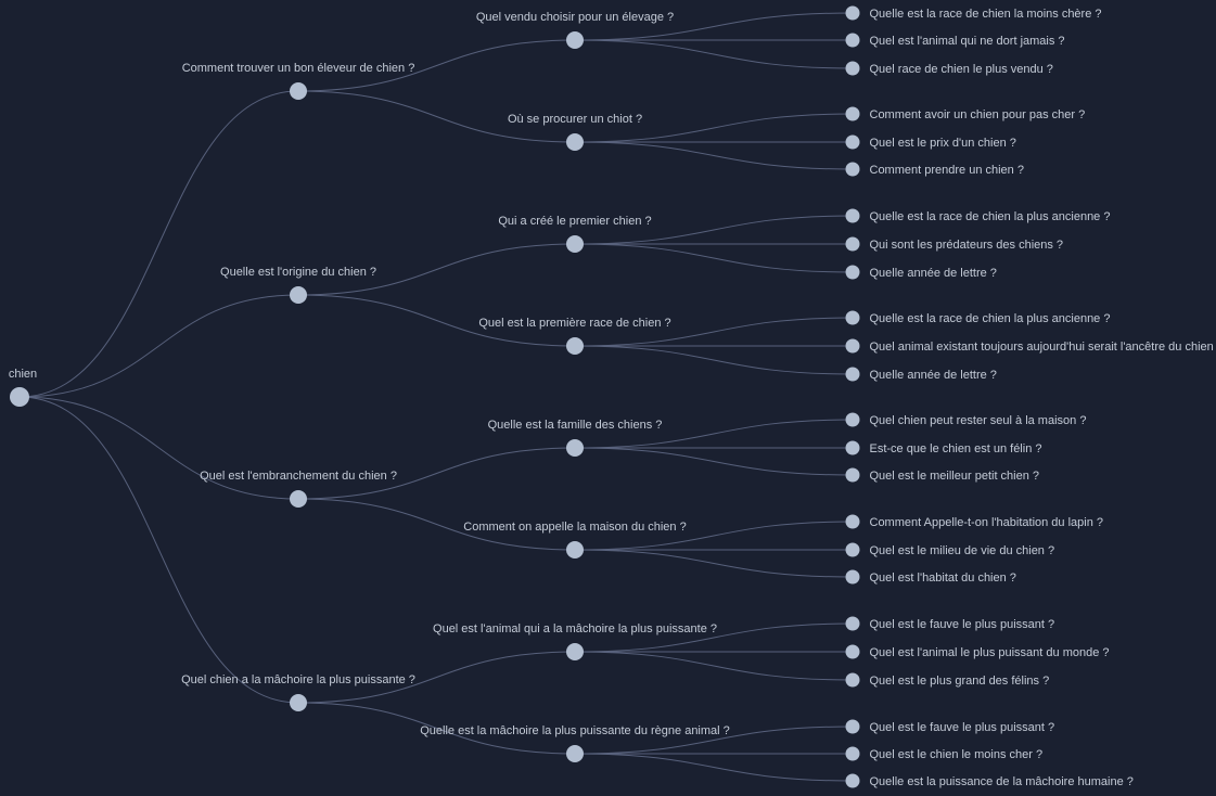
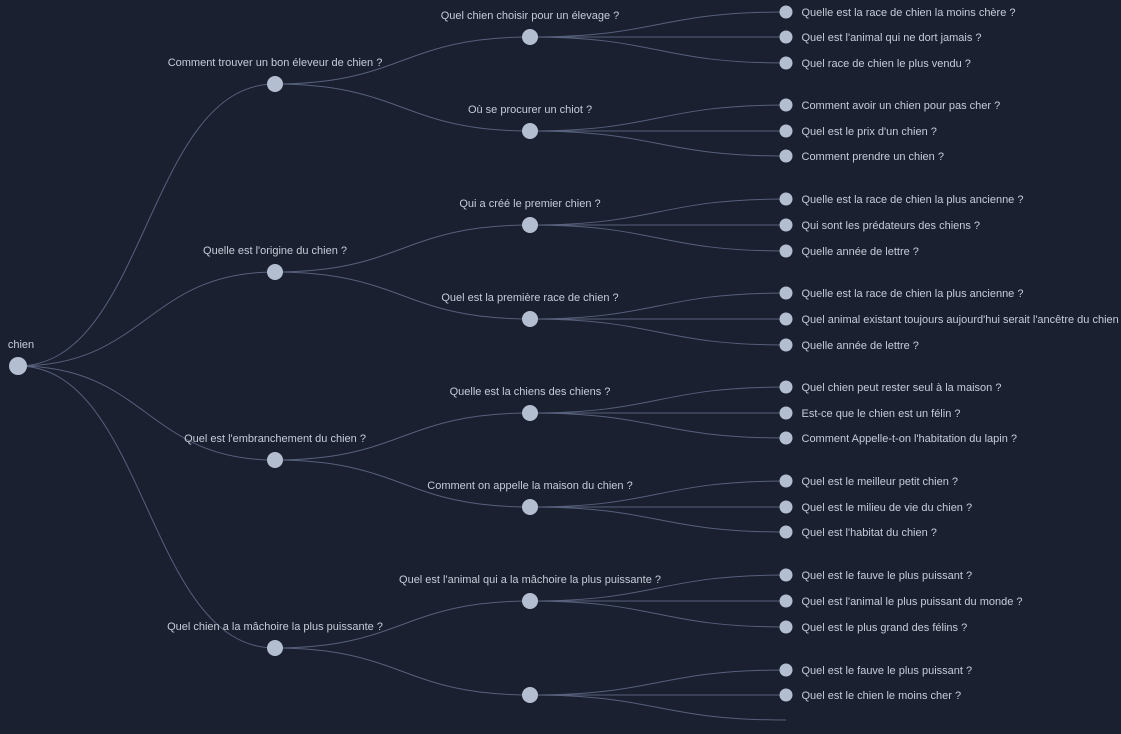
  Quelle est la race de chien la moins chère ?
  Quel est l'animal qui ne dort jamais ?
  Quel race de chien le plus vendu ?
- Quel vendu choisir pour un élevage ?
+ Quel chien choisir pour un élevage ?
  Comment avoir un chien pour pas cher ?
  Quel est le prix d'un chien ?
  Comment prendre un chien ?
  Où se procurer un chiot ?
  Comment trouver un bon éleveur de chien ?
  Quelle est la race de chien la plus ancienne ?
  Qui sont les prédateurs des chiens ?
  Quelle année de lettre ?
  Qui a créé le premier chien ?
  Quelle est la race de chien la plus ancienne ?
  Quel animal existant toujours aujourd'hui serait l'ancêtre du chien
  Quelle année de lettre ?
  Quel est la première race de chien ?
  Quelle est l'origine du chien ?
  Quel chien peut rester seul à la maison ?
  Est-ce que le chien est un félin ?
- Quel est le meilleur petit chien ?
+ Comment Appelle-t-on l'habitation du lapin ?
- Quelle est la famille des chiens ?
+ Quelle est la chiens des chiens ?
- Comment Appelle-t-on l'habitation du lapin ?
+ Quel est le meilleur petit chien ?
  Quel est le milieu de vie du chien ?
  Quel est l'habitat du chien ?
  Comment on appelle la maison du chien ?
  Quel est l'embranchement du chien ?
  Quel est le fauve le plus puissant ?
  Quel est l'animal le plus puissant du monde ?
  Quel est le plus grand des félins ?
  Quel est l'animal qui a la mâchoire la plus puissante ?
  Quel est le fauve le plus puissant ?
  Quel est le chien le moins cher ?
- Quelle est la puissance de la mâchoire humaine ?
- Quelle est la mâchoire la plus puissante du règne animal ?
  Quel chien a la mâchoire la plus puissante ?
  chien
